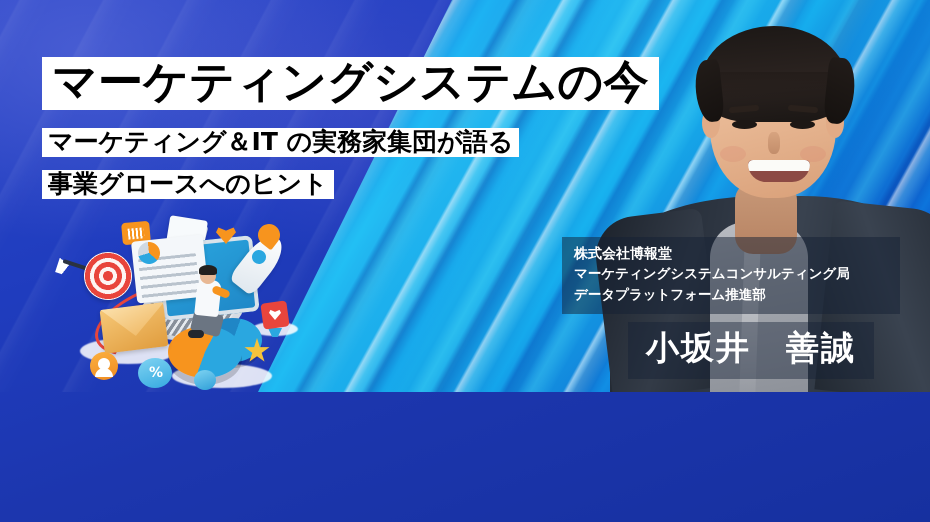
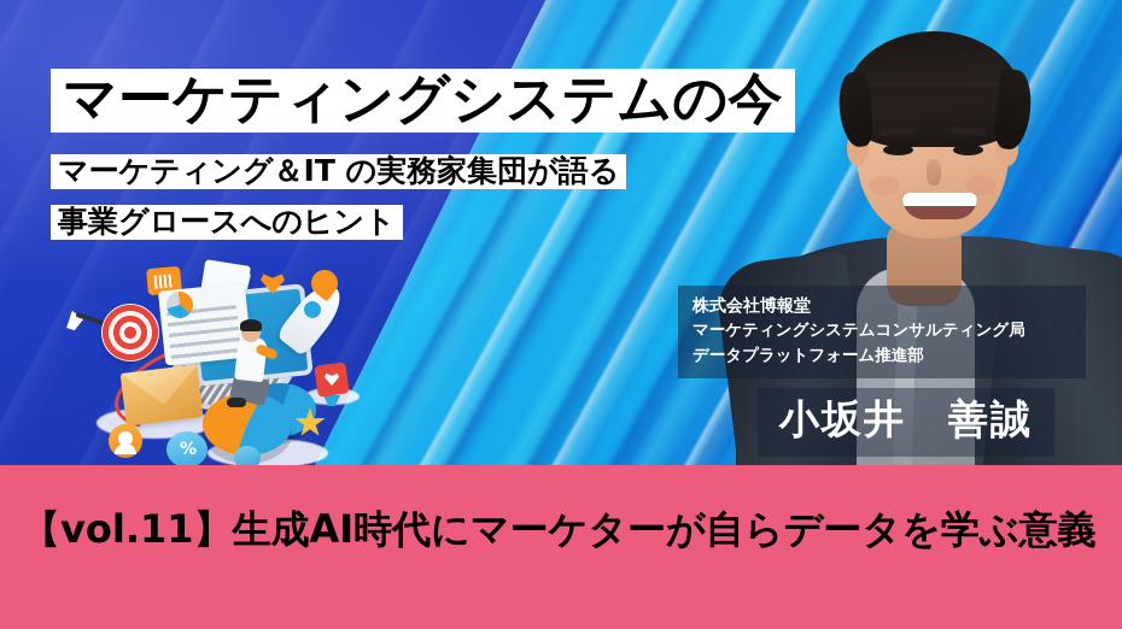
  マーケティングシステムの今
  マーケティング＆IT の実務家集団が語る
  事業グロースへのヒント
  %
  株式会社博報堂
  マーケティングシステムコンサルティング局
  データプラットフォーム推進部
  小坂井 善誠
+ 【vol.11】生成AI時代にマーケターが自らデータを学ぶ意義
